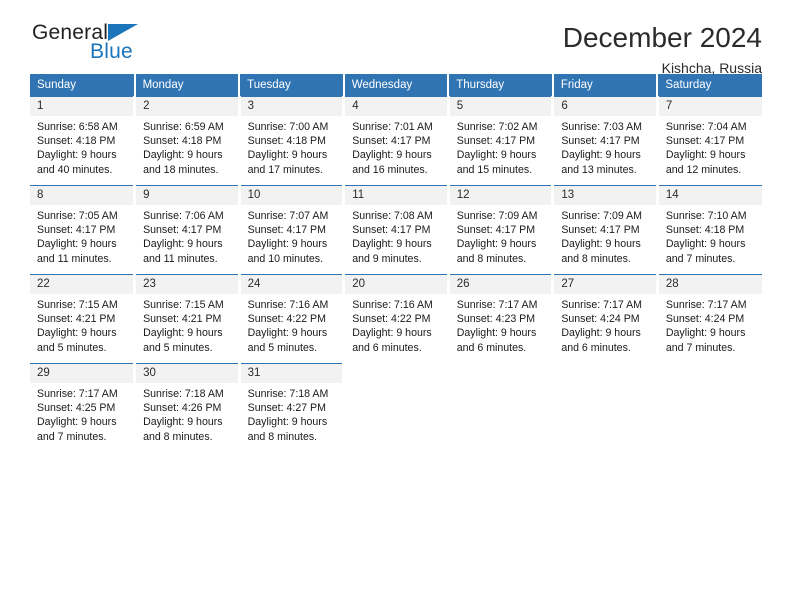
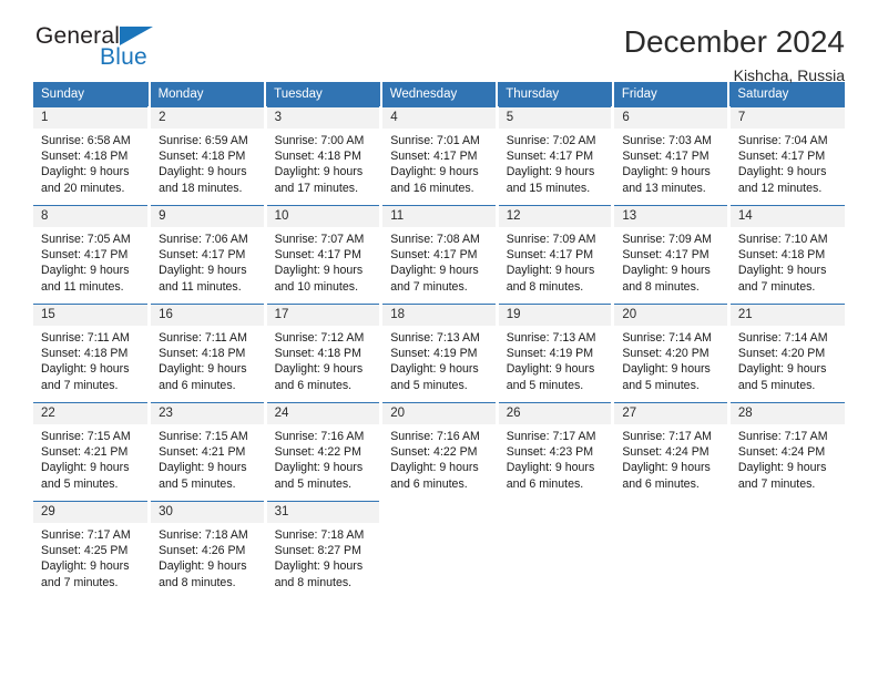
  General
  Blue
  December 2024
  Kishcha, Russia
  Sunday	Monday	Tuesday	Wednesday	Thursday	Friday	Saturday
- 1 Sunrise: 6:58 AM Sunset: 4:18 PM Daylight: 9 hours and 40 minutes.	2 Sunrise: 6:59 AM Sunset: 4:18 PM Daylight: 9 hours and 18 minutes.	3 Sunrise: 7:00 AM Sunset: 4:18 PM Daylight: 9 hours and 17 minutes.	4 Sunrise: 7:01 AM Sunset: 4:17 PM Daylight: 9 hours and 16 minutes.	5 Sunrise: 7:02 AM Sunset: 4:17 PM Daylight: 9 hours and 15 minutes.	6 Sunrise: 7:03 AM Sunset: 4:17 PM Daylight: 9 hours and 13 minutes.	7 Sunrise: 7:04 AM Sunset: 4:17 PM Daylight: 9 hours and 12 minutes.
+ 1 Sunrise: 6:58 AM Sunset: 4:18 PM Daylight: 9 hours and 20 minutes.	2 Sunrise: 6:59 AM Sunset: 4:18 PM Daylight: 9 hours and 18 minutes.	3 Sunrise: 7:00 AM Sunset: 4:18 PM Daylight: 9 hours and 17 minutes.	4 Sunrise: 7:01 AM Sunset: 4:17 PM Daylight: 9 hours and 16 minutes.	5 Sunrise: 7:02 AM Sunset: 4:17 PM Daylight: 9 hours and 15 minutes.	6 Sunrise: 7:03 AM Sunset: 4:17 PM Daylight: 9 hours and 13 minutes.	7 Sunrise: 7:04 AM Sunset: 4:17 PM Daylight: 9 hours and 12 minutes.
- 8 Sunrise: 7:05 AM Sunset: 4:17 PM Daylight: 9 hours and 11 minutes.	9 Sunrise: 7:06 AM Sunset: 4:17 PM Daylight: 9 hours and 11 minutes.	10 Sunrise: 7:07 AM Sunset: 4:17 PM Daylight: 9 hours and 10 minutes.	11 Sunrise: 7:08 AM Sunset: 4:17 PM Daylight: 9 hours and 9 minutes.	12 Sunrise: 7:09 AM Sunset: 4:17 PM Daylight: 9 hours and 8 minutes.	13 Sunrise: 7:09 AM Sunset: 4:17 PM Daylight: 9 hours and 8 minutes.	14 Sunrise: 7:10 AM Sunset: 4:18 PM Daylight: 9 hours and 7 minutes.
+ 8 Sunrise: 7:05 AM Sunset: 4:17 PM Daylight: 9 hours and 11 minutes.	9 Sunrise: 7:06 AM Sunset: 4:17 PM Daylight: 9 hours and 11 minutes.	10 Sunrise: 7:07 AM Sunset: 4:17 PM Daylight: 9 hours and 10 minutes.	11 Sunrise: 7:08 AM Sunset: 4:17 PM Daylight: 9 hours and 7 minutes.	12 Sunrise: 7:09 AM Sunset: 4:17 PM Daylight: 9 hours and 8 minutes.	13 Sunrise: 7:09 AM Sunset: 4:17 PM Daylight: 9 hours and 8 minutes.	14 Sunrise: 7:10 AM Sunset: 4:18 PM Daylight: 9 hours and 7 minutes.
+ 15 Sunrise: 7:11 AM Sunset: 4:18 PM Daylight: 9 hours and 7 minutes.	16 Sunrise: 7:11 AM Sunset: 4:18 PM Daylight: 9 hours and 6 minutes.	17 Sunrise: 7:12 AM Sunset: 4:18 PM Daylight: 9 hours and 6 minutes.	18 Sunrise: 7:13 AM Sunset: 4:19 PM Daylight: 9 hours and 5 minutes.	19 Sunrise: 7:13 AM Sunset: 4:19 PM Daylight: 9 hours and 5 minutes.	20 Sunrise: 7:14 AM Sunset: 4:20 PM Daylight: 9 hours and 5 minutes.	21 Sunrise: 7:14 AM Sunset: 4:20 PM Daylight: 9 hours and 5 minutes.
  22 Sunrise: 7:15 AM Sunset: 4:21 PM Daylight: 9 hours and 5 minutes.	23 Sunrise: 7:15 AM Sunset: 4:21 PM Daylight: 9 hours and 5 minutes.	24 Sunrise: 7:16 AM Sunset: 4:22 PM Daylight: 9 hours and 5 minutes.	20 Sunrise: 7:16 AM Sunset: 4:22 PM Daylight: 9 hours and 6 minutes.	26 Sunrise: 7:17 AM Sunset: 4:23 PM Daylight: 9 hours and 6 minutes.	27 Sunrise: 7:17 AM Sunset: 4:24 PM Daylight: 9 hours and 6 minutes.	28 Sunrise: 7:17 AM Sunset: 4:24 PM Daylight: 9 hours and 7 minutes.
- 29 Sunrise: 7:17 AM Sunset: 4:25 PM Daylight: 9 hours and 7 minutes.	30 Sunrise: 7:18 AM Sunset: 4:26 PM Daylight: 9 hours and 8 minutes.	31 Sunrise: 7:18 AM Sunset: 4:27 PM Daylight: 9 hours and 8 minutes.
+ 29 Sunrise: 7:17 AM Sunset: 4:25 PM Daylight: 9 hours and 7 minutes.	30 Sunrise: 7:18 AM Sunset: 4:26 PM Daylight: 9 hours and 8 minutes.	31 Sunrise: 7:18 AM Sunset: 8:27 PM Daylight: 9 hours and 8 minutes.
